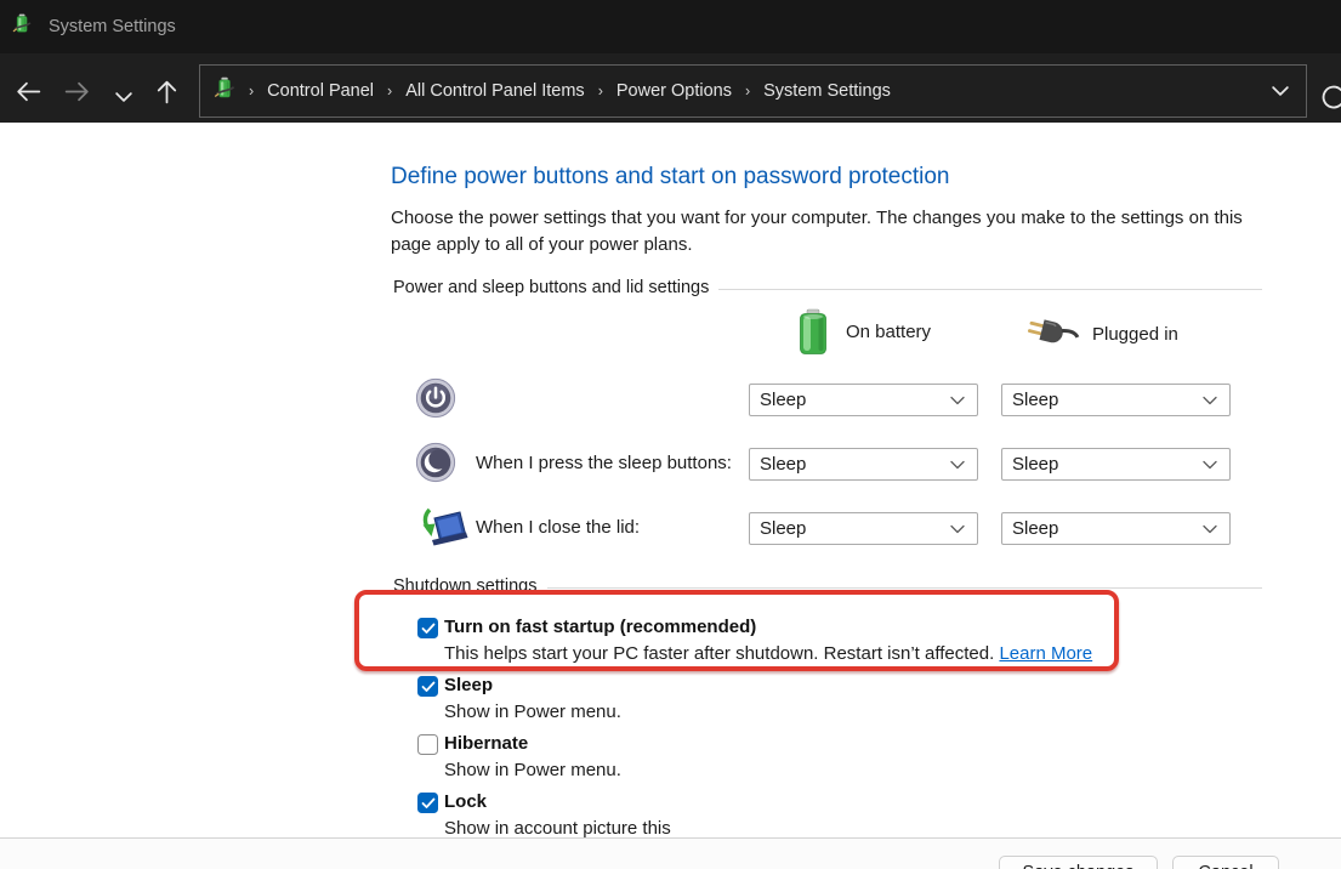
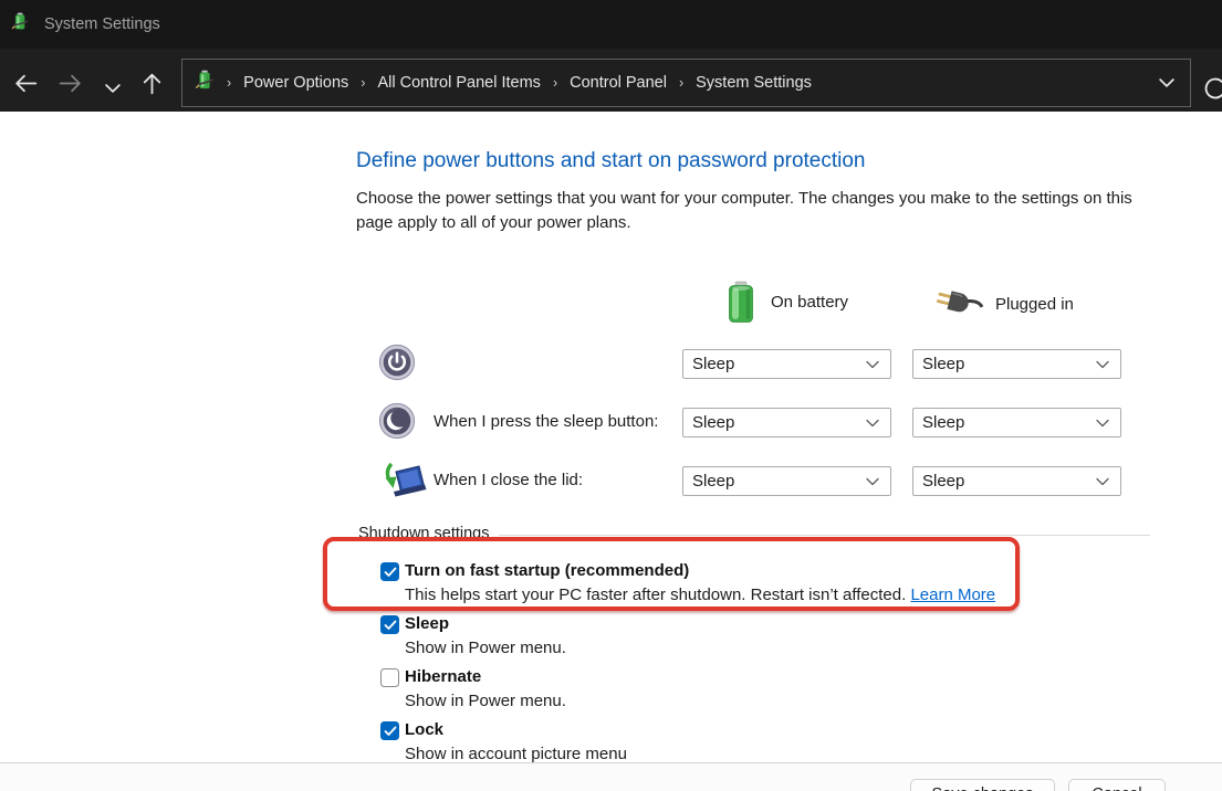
  System Settings
  ›
- Control Panel
+ Power Options
  ›
  All Control Panel Items
  ›
- Power Options
+ Control Panel
  ›
  System Settings
  Define power buttons and start on password protection
  Choose the power settings that you want for your computer. The changes you make to the settings on this page apply to all of your power plans.
- Power and sleep buttons and lid settings
  On battery
  Plugged in
  Sleep
  Sleep
- When I press the sleep buttons:
+ When I press the sleep button:
  Sleep
  Sleep
  When I close the lid:
  Sleep
  Sleep
  Shutdown settings
  Turn on fast startup (recommended)
  This helps start your PC faster after shutdown. Restart isn’t affected. Learn More
  Sleep
  Show in Power menu.
  Hibernate
  Show in Power menu.
  Lock
- Show in account picture this
+ Show in account picture menu
